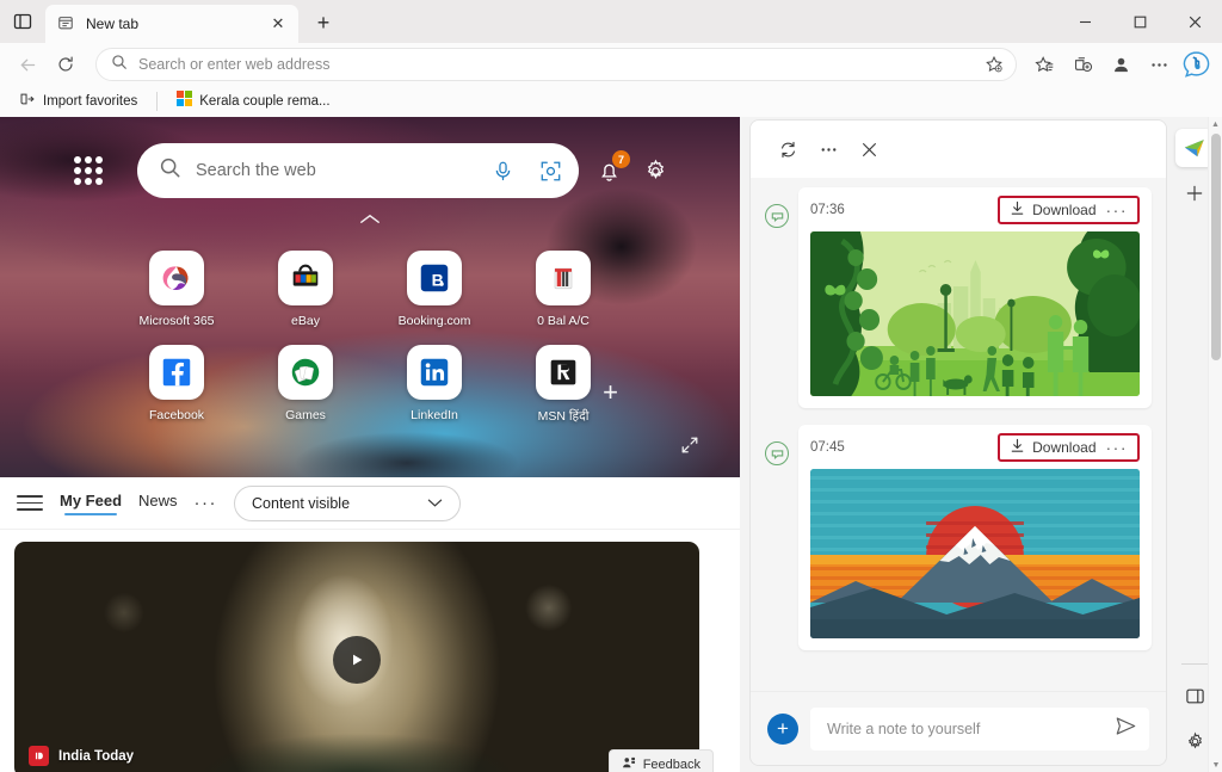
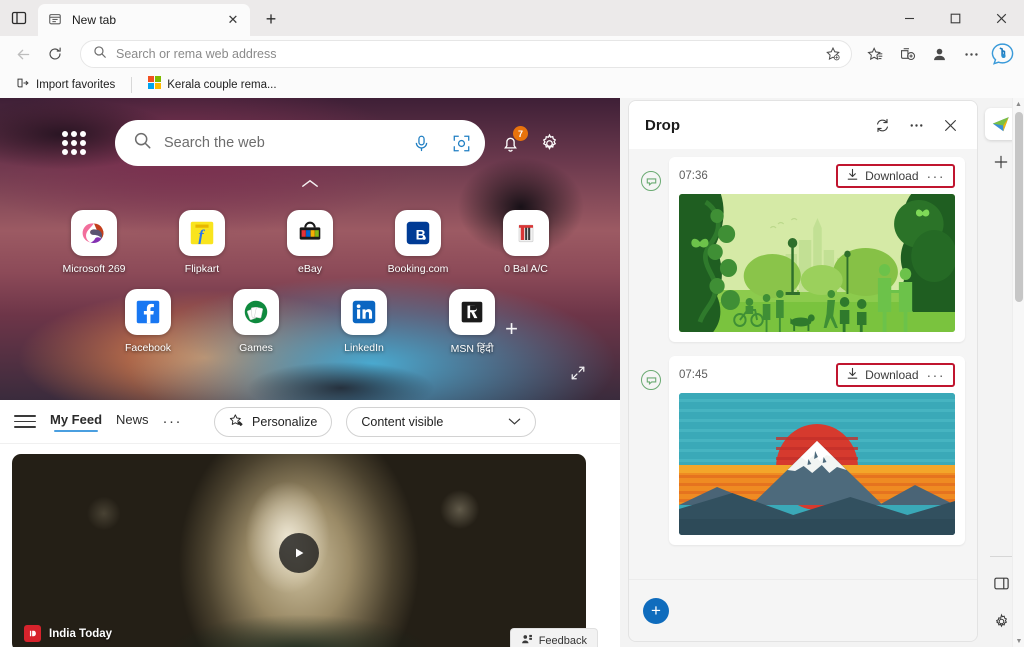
  New tab
  ✕
  +
- Search or enter web address
+ Search or rema web address
  Import favorites
  Kerala couple rema...
  Search the web
  7
- Microsoft 365
+ Microsoft 269
+ f
+ Flipkart
  eBay
  B
  Booking.com
  0 Bal A/C
  Facebook
  Games
  LinkedIn
  MSN हिंदी
  +
  My Feed
  News
  ···
+ Personalize
  Content visible
  India Today
  Feedback
+ Drop
  07:36
  Download
  ···
  07:45
  Download
  ···
  +
- Write a note to yourself
